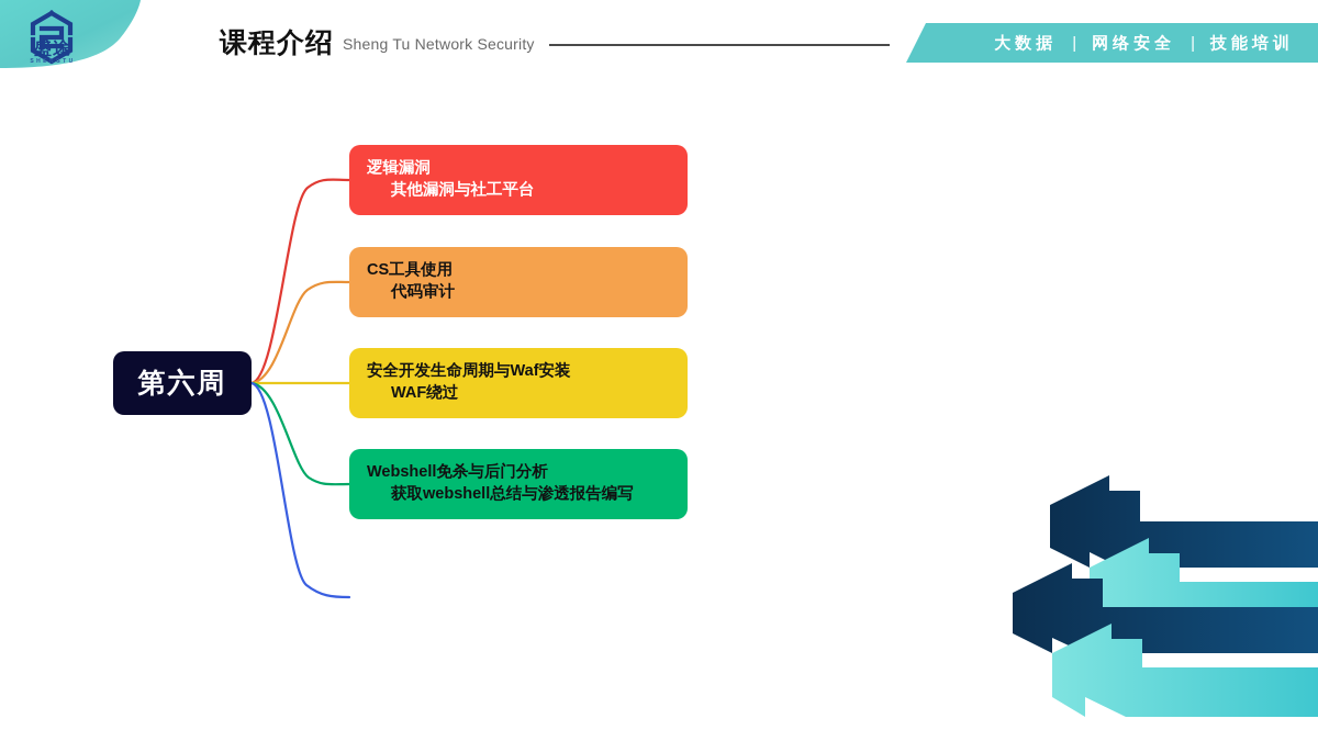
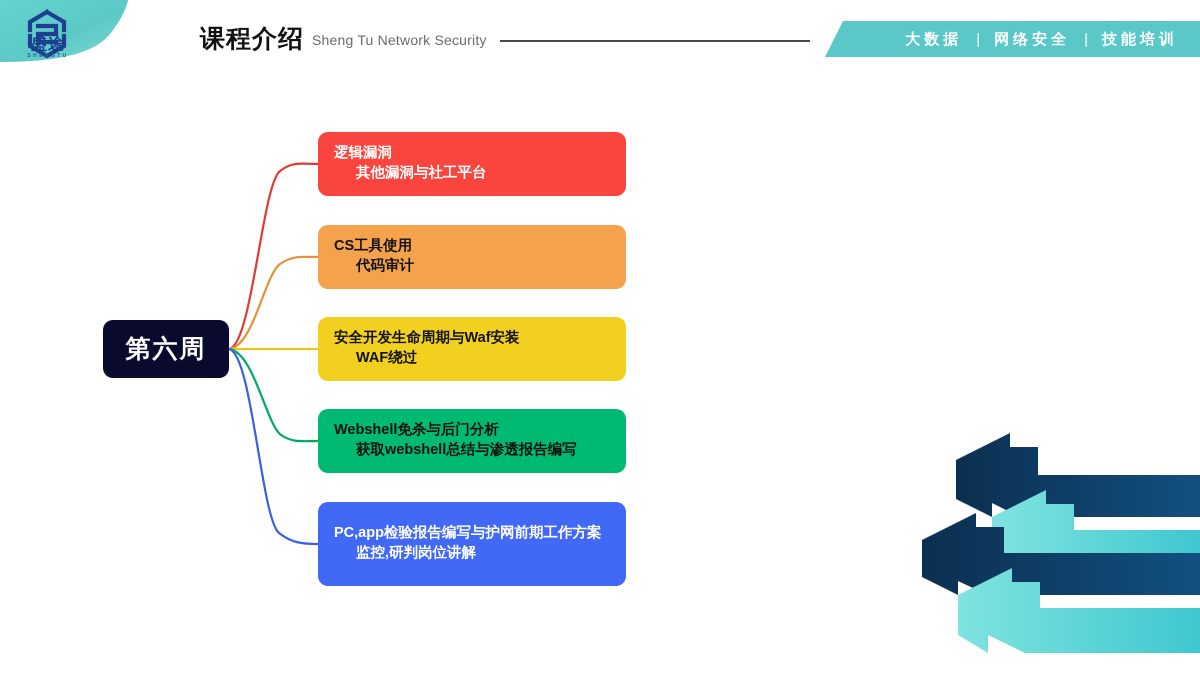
  盛途
  课程介绍
  Sheng Tu Network Security
  大数据
  |
  网络安全
  |
  技能培训
  第六周
  逻辑漏洞
  其他漏洞与社工平台
  CS工具使用
  代码审计
  安全开发生命周期与Waf安装
  WAF绕过
  Webshell免杀与后门分析
  获取webshell总结与渗透报告编写
+ PC,app检验报告编写与护网前期工作方案
+ 监控,研判岗位讲解
